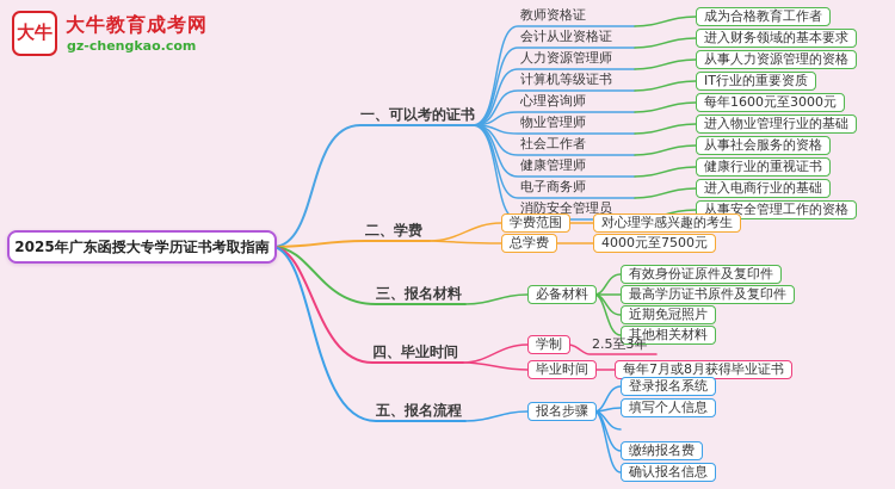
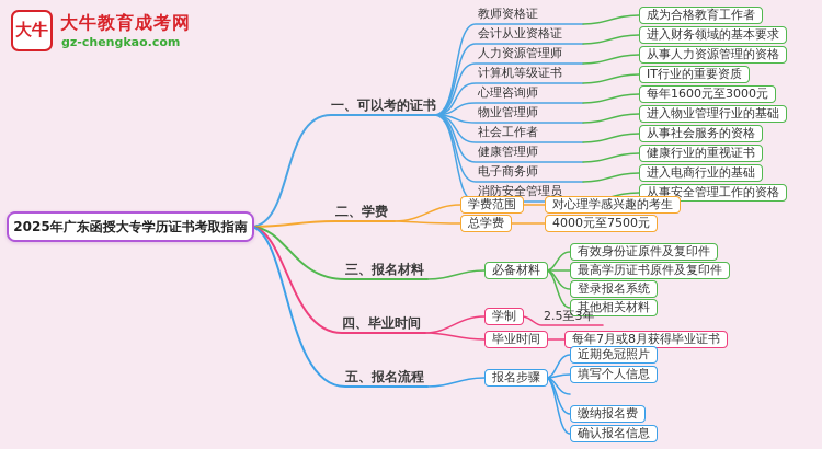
  大牛
  大牛教育成考网
  gz-chengkao.com
  2025年广东函授大专学历证书考取指南
  一、可以考的证书
  二、学费
  三、报名材料
  四、毕业时间
  五、报名流程
  教师资格证
  会计从业资格证
  人力资源管理师
  计算机等级证书
  心理咨询师
  物业管理师
  社会工作者
  健康管理师
  电子商务师
  消防安全管理员
  成为合格教育工作者
  进入财务领域的基本要求
  从事人力资源管理的资格
  IT行业的重要资质
  每年1600元至3000元
  进入物业管理行业的基础
  从事社会服务的资格
  健康行业的重视证书
  进入电商行业的基础
  从事安全管理工作的资格
  学费范围
  对心理学感兴趣的考生
  总学费
  4000元至7500元
  必备材料
  有效身份证原件及复印件
  最高学历证书原件及复印件
- 近期免冠照片
+ 登录报名系统
  其他相关材料
  学制
  2.5至3年
  毕业时间
  每年7月或8月获得毕业证书
  报名步骤
- 登录报名系统
+ 近期免冠照片
  填写个人信息
  缴纳报名费
  确认报名信息
